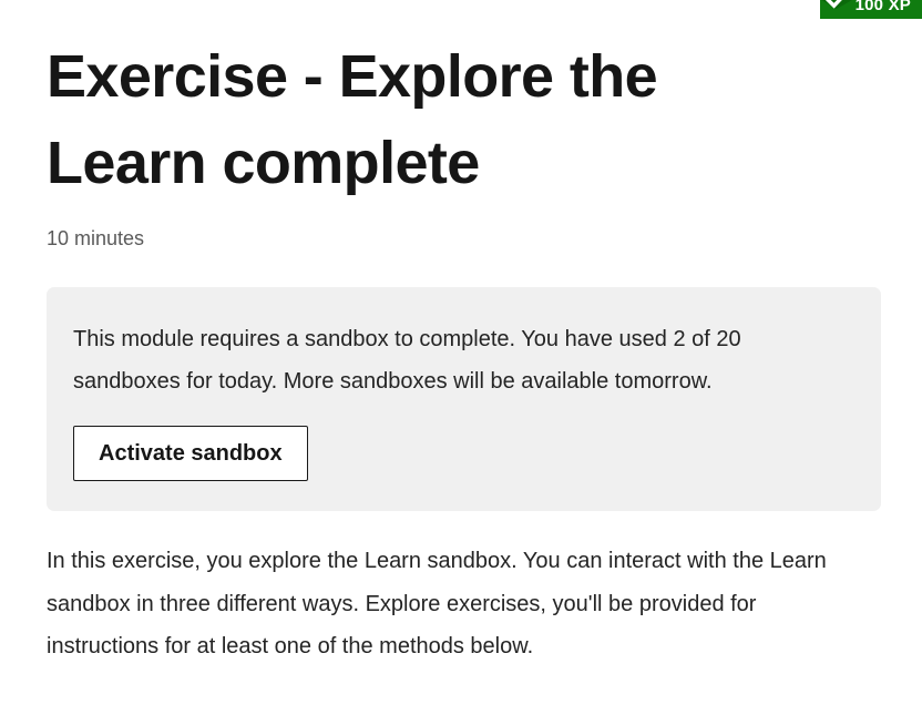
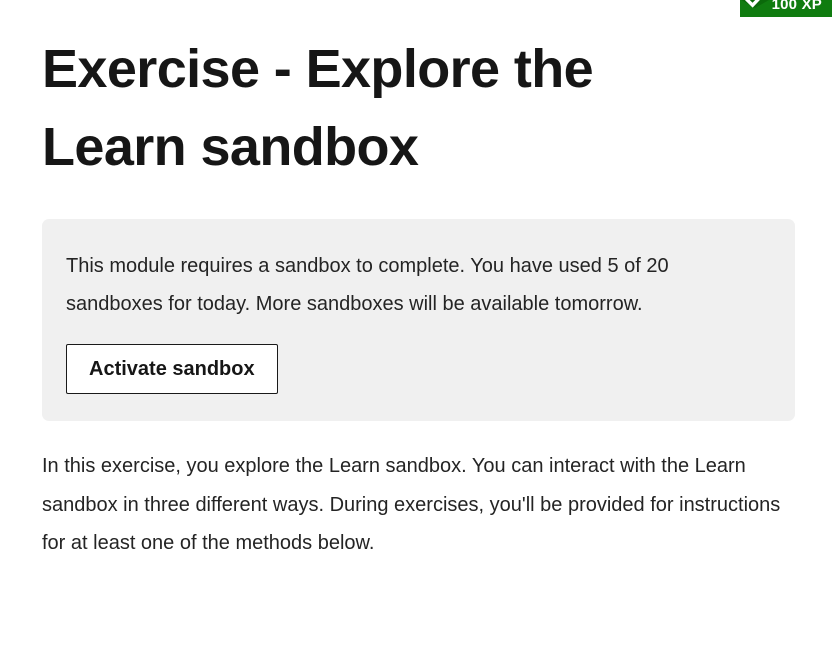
  100 XP
- Exercise - Explore the Learn complete
+ Exercise - Explore the Learn sandbox
- 10 minutes
- This module requires a sandbox to complete. You have used 2 of 20 sandboxes for today. More sandboxes will be available tomorrow.
+ This module requires a sandbox to complete. You have used 5 of 20 sandboxes for today. More sandboxes will be available tomorrow.
  Activate sandbox
- In this exercise, you explore the Learn sandbox. You can interact with the Learn sandbox in three different ways. Explore exercises, you'll be provided for instructions for at least one of the methods below.
+ In this exercise, you explore the Learn sandbox. You can interact with the Learn sandbox in three different ways. During exercises, you'll be provided for instructions for at least one of the methods below.
